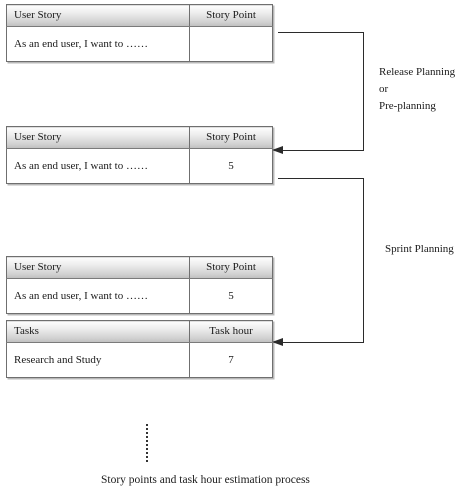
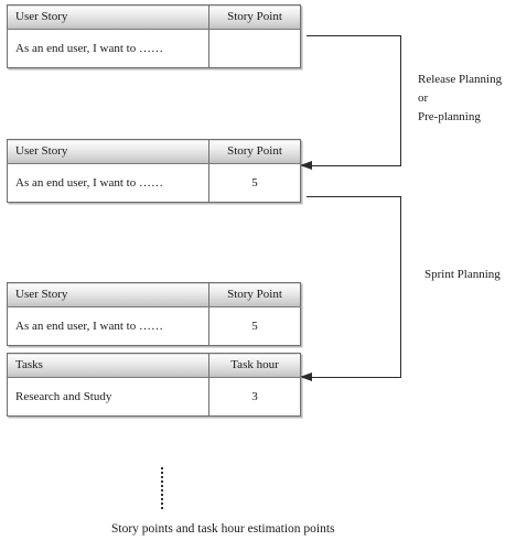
  User Story	Story Point
  As an end user, I want to ……
  Release Planning
  or
  Pre-planning
  User Story	Story Point
  As an end user, I want to ……	5
  Sprint Planning
  User Story	Story Point
  As an end user, I want to ……	5
  Tasks	Task hour
- Research and Study	7
+ Research and Study	3
- Story points and task hour estimation process
+ Story points and task hour estimation points
